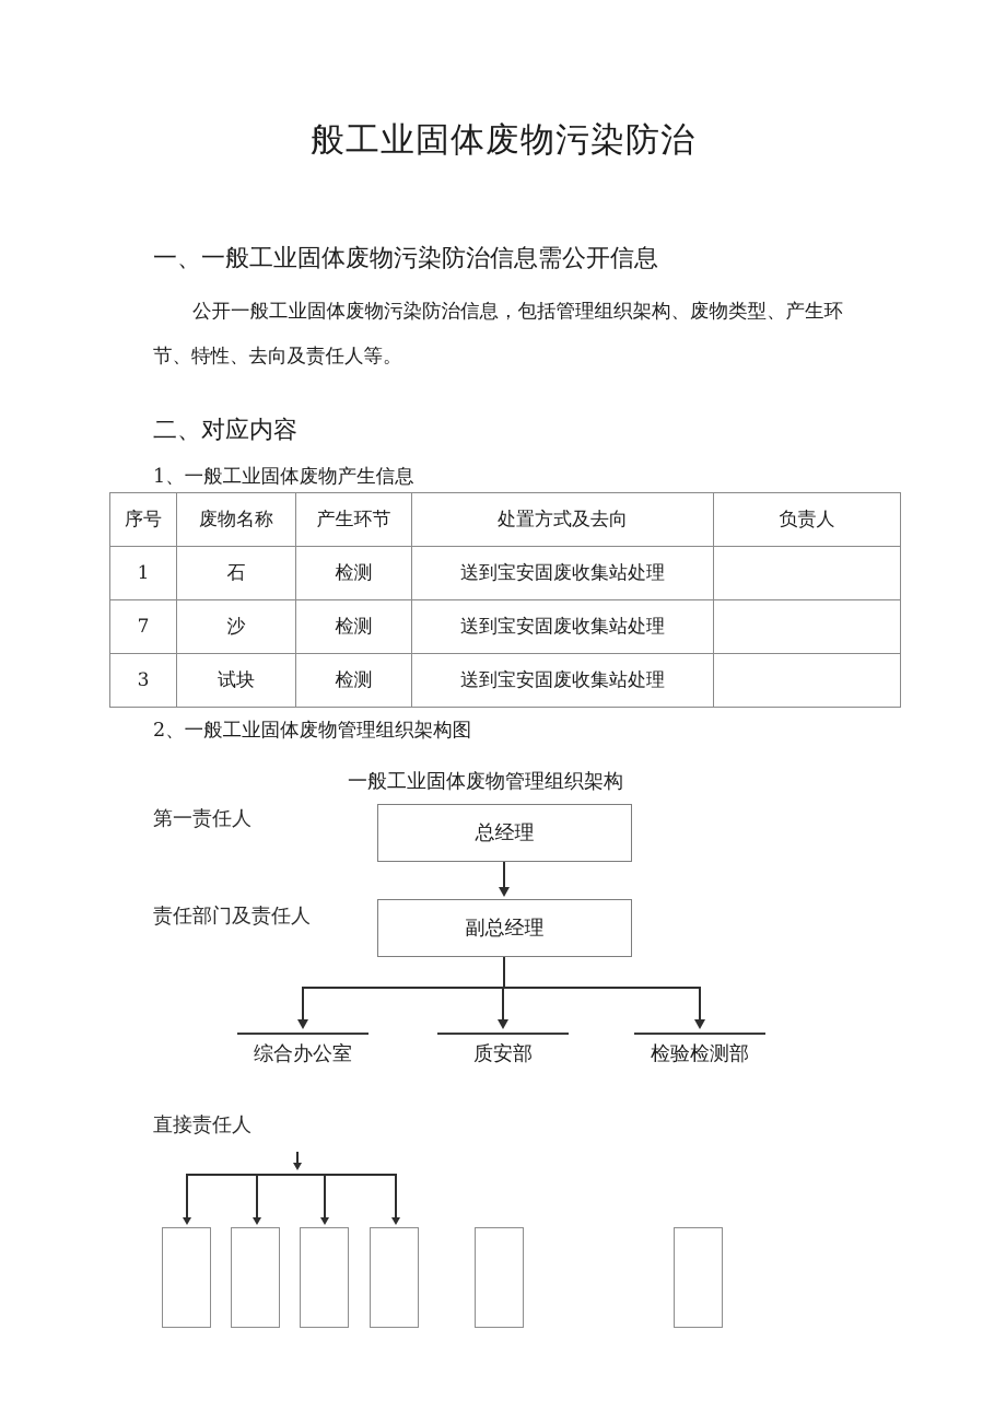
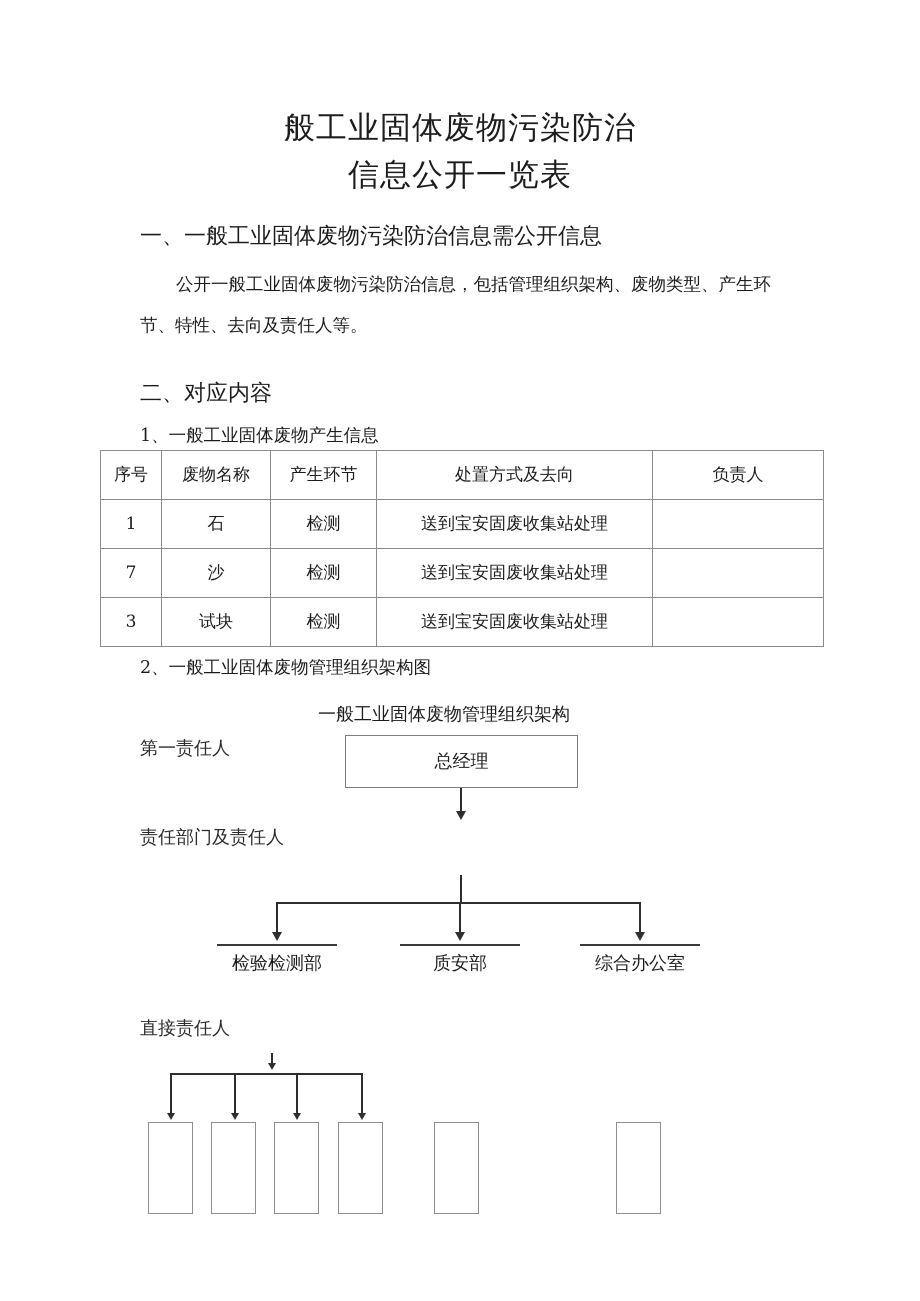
  般工业固体废物污染防治
+ 信息公开一览表
  一、一般工业固体废物污染防治信息需公开信息
  公开一般工业固体废物污染防治信息，包括管理组织架构、废物类型、产生环节、特性、去向及责任人等。
  二、对应内容
  1、一般工业固体废物产生信息
  序号	废物名称	产生环节	处置方式及去向	负责人
  1	石	检测	送到宝安固废收集站处理
  7	沙	检测	送到宝安固废收集站处理
  3	试块	检测	送到宝安固废收集站处理
  2、一般工业固体废物管理组织架构图
  一般工业固体废物管理组织架构
  第一责任人
  责任部门及责任人
  直接责任人
  总经理
- 副总经理
- 综合办公室
+ 检验检测部
  质安部
- 检验检测部
+ 综合办公室
